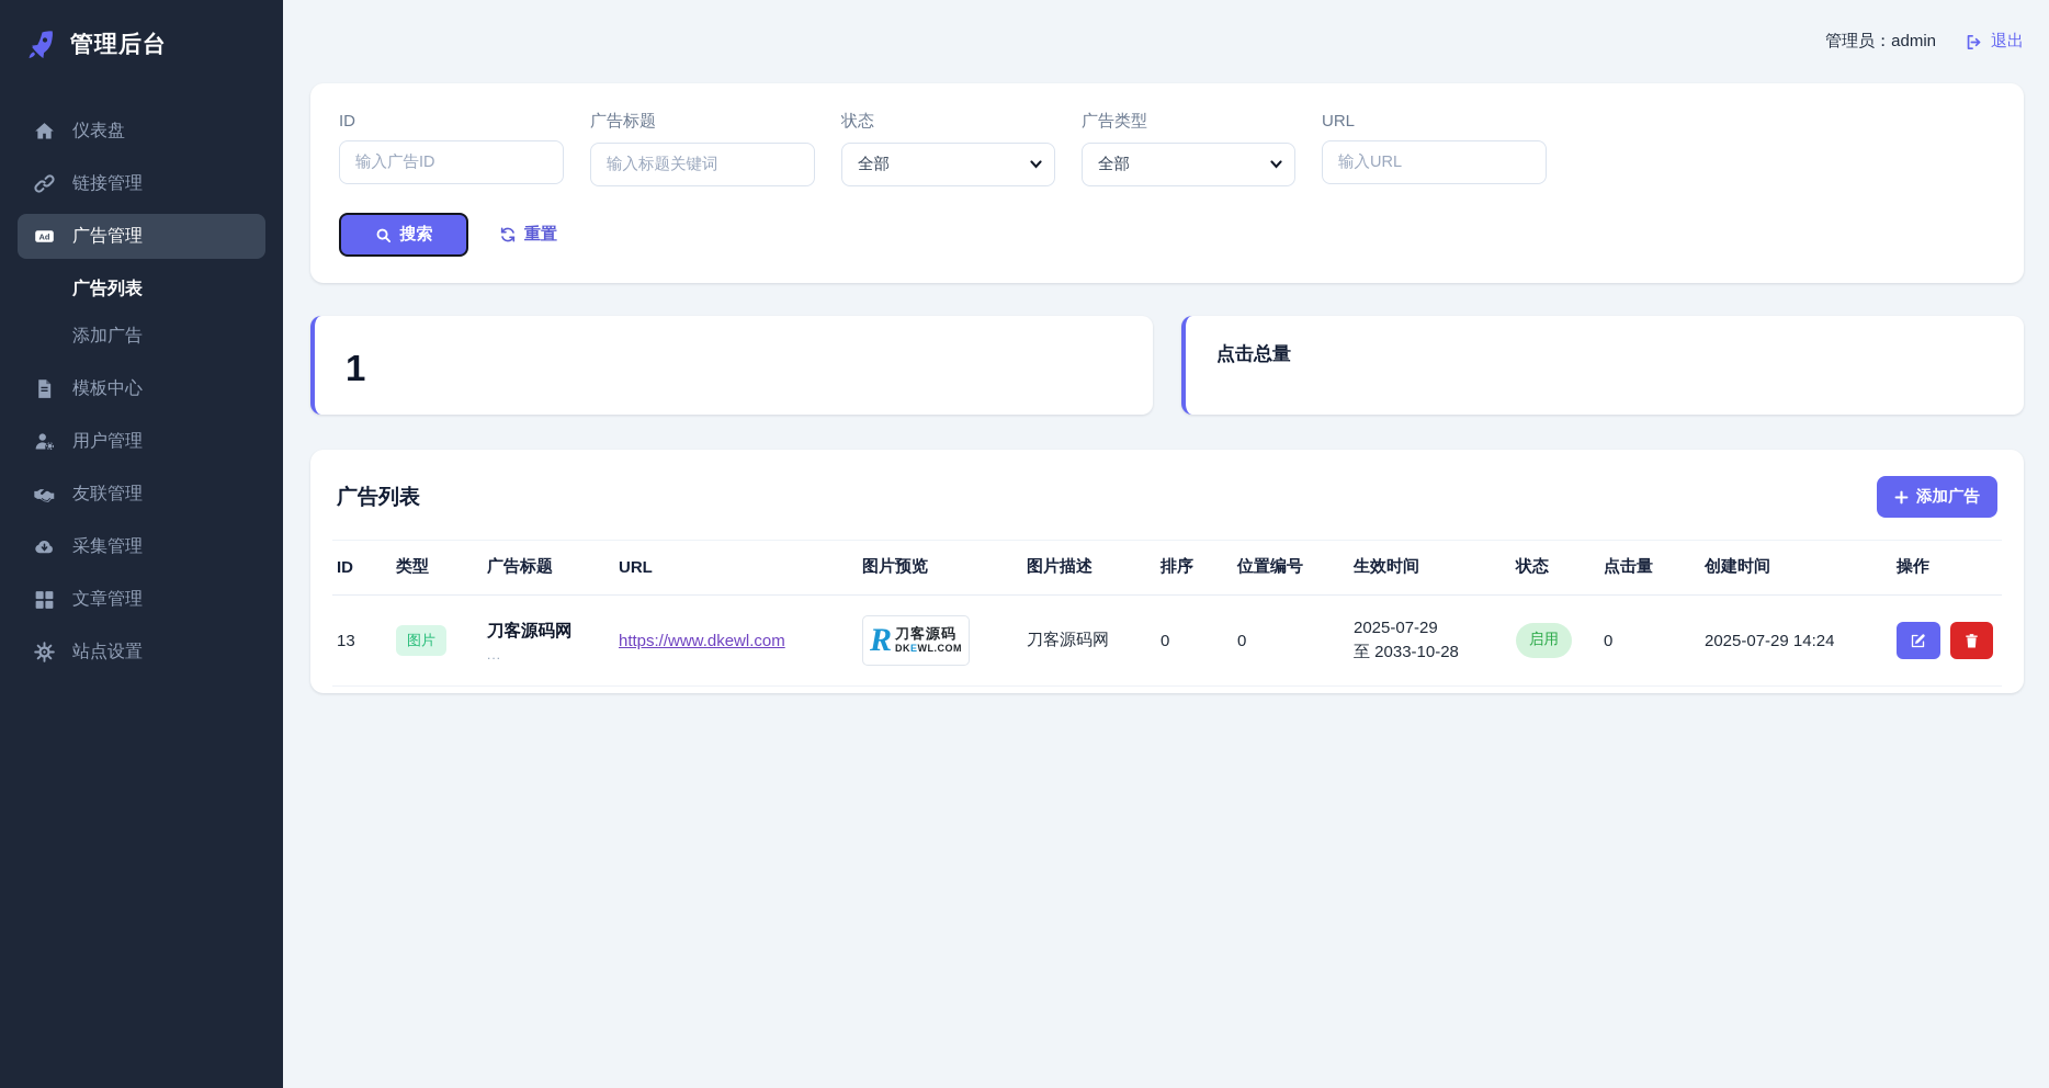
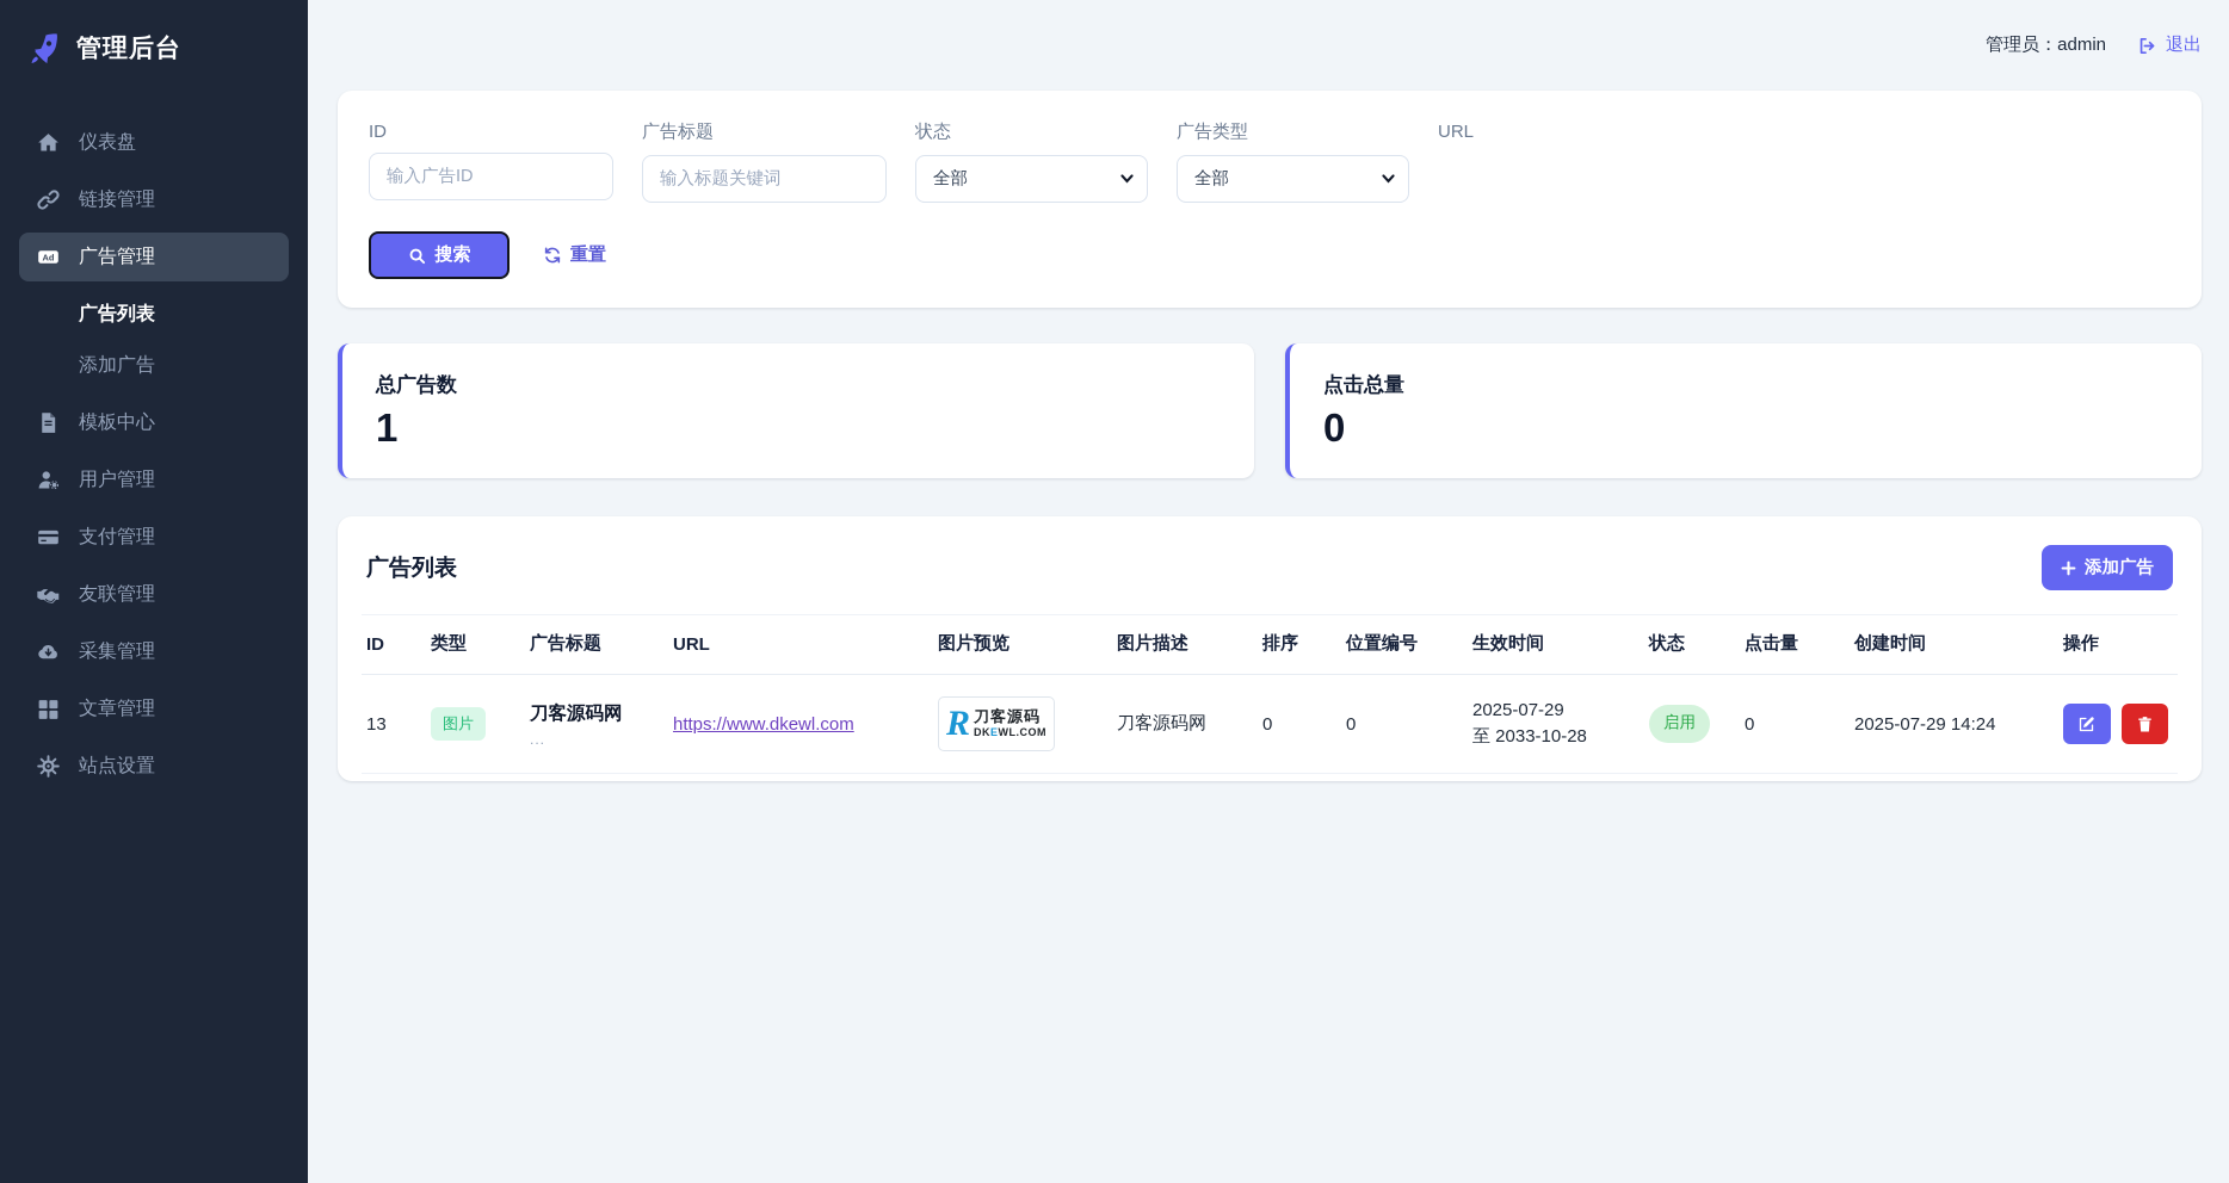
  管理后台
  仪表盘
  链接管理
  Ad
  广告管理
  广告列表
  添加广告
  模板中心
  用户管理
+ 支付管理
  友联管理
  采集管理
  文章管理
  站点设置
  管理员：admin
  退出
  ID
  输入广告ID
  广告标题
  输入标题关键词
  状态
  全部
  广告类型
  全部
  URL
- 输入URL
  搜索
  重置
+ 总广告数
  1
  点击总量
+ 0
  广告列表
  添加广告
  ID	类型	广告标题	URL	图片预览	图片描述	排序	位置编号	生效时间	状态	点击量	创建时间	操作
  13	图片	刀客源码网 ...	https://www.dkewl.com	R 刀客源码 DKEWL.COM	刀客源码网	0	0	2025-07-29 至 2033-10-28	启用	0	2025-07-29 14:24
